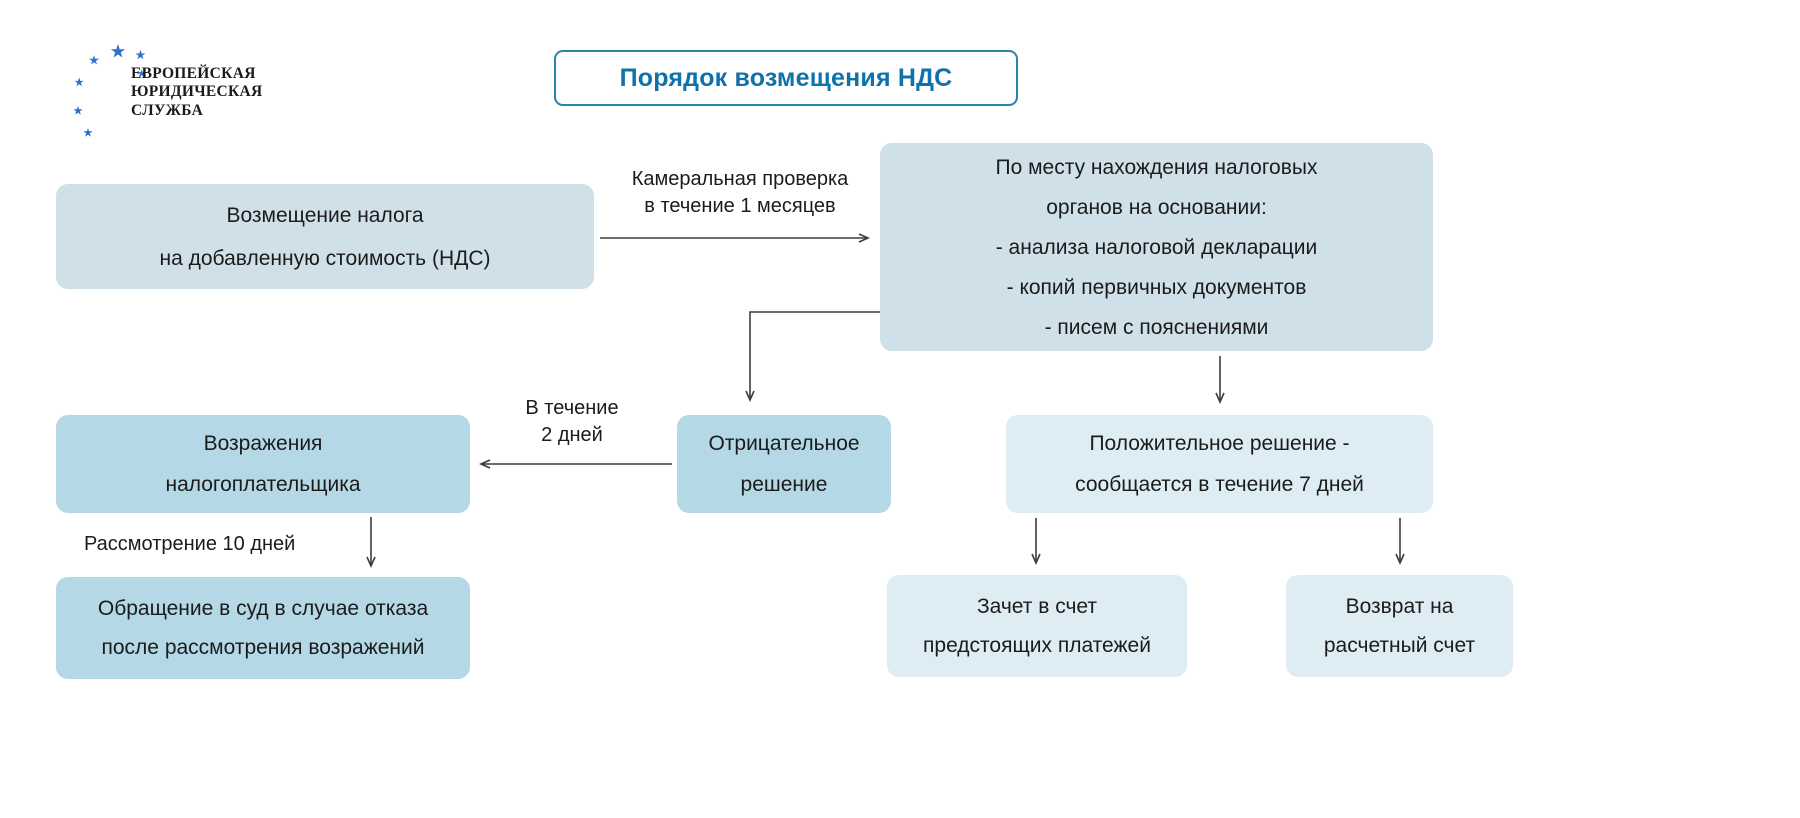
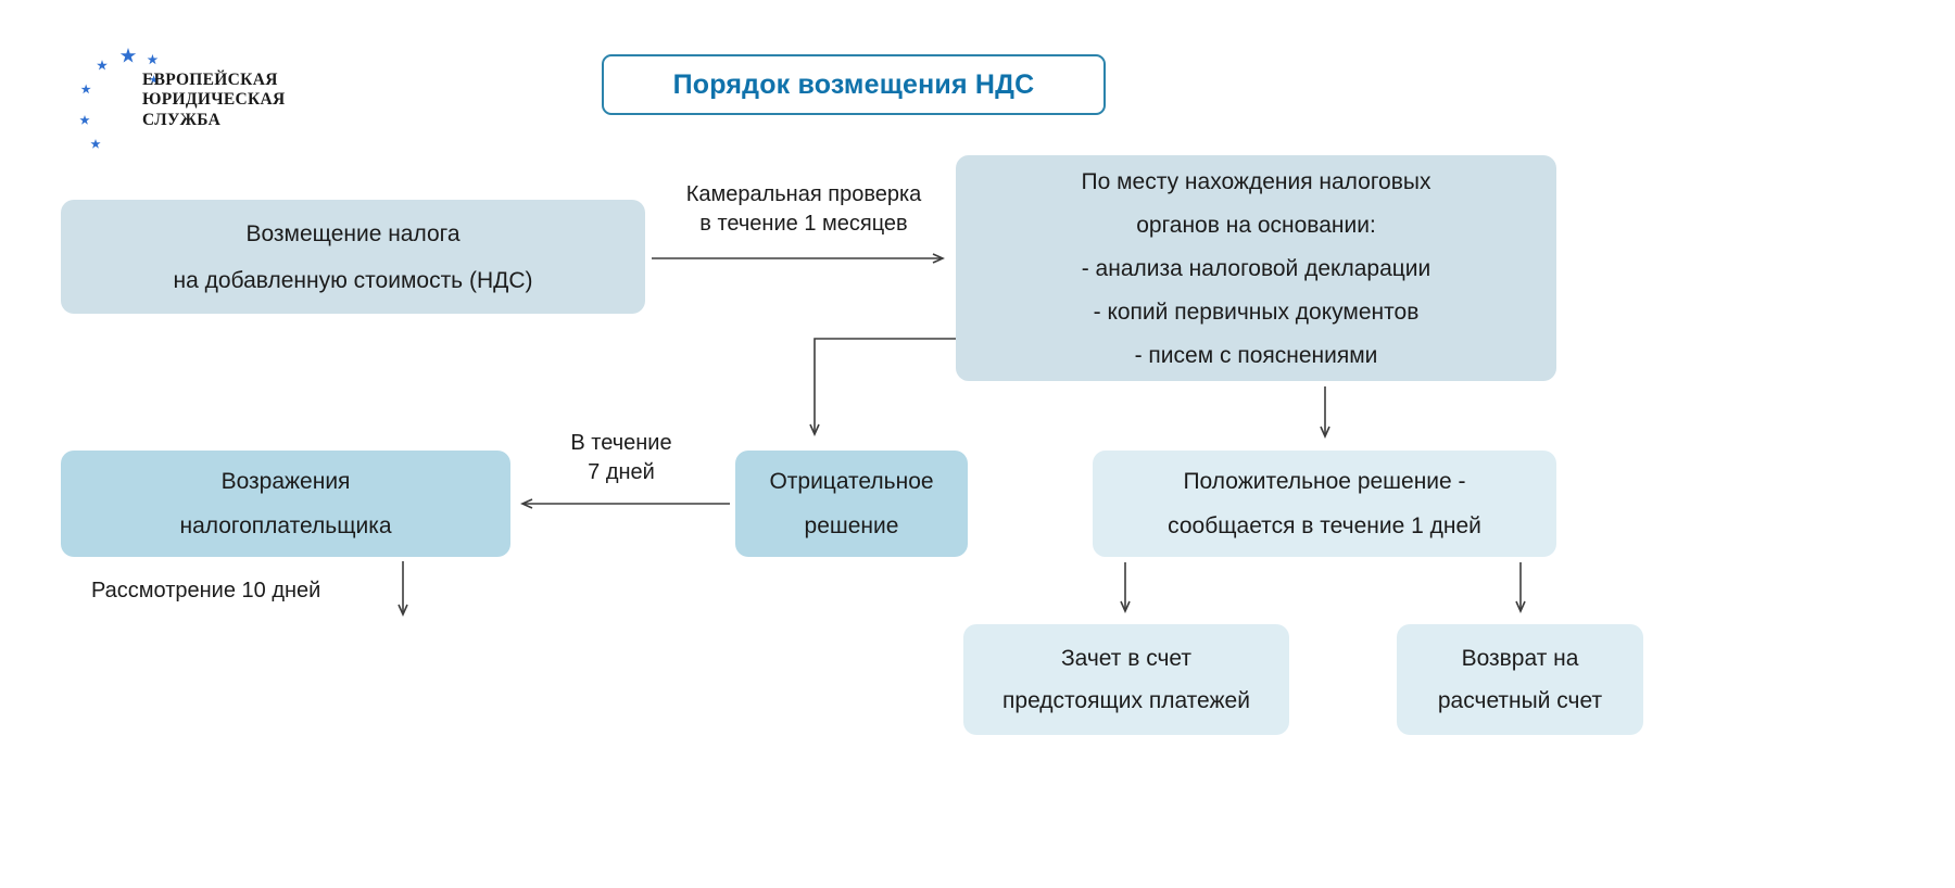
  ЕВРОПЕЙСКАЯ
  ЮРИДИЧЕСКАЯ
  СЛУЖБА
  Порядок возмещения НДС
  Камеральная проверка
  в течение 1 месяцев
  В течение
- 2 дней
+ 7 дней
  Рассмотрение 10 дней
  Возмещение налога
  на добавленную стоимость (НДС)
  По месту нахождения налоговых
  органов на основании:
  - анализа налоговой декларации
  - копий первичных документов
  - писем с пояснениями
  Отрицательное
  решение
  Положительное решение -
- сообщается в течение 7 дней
+ сообщается в течение 1 дней
  Возражения
  налогоплательщика
- Обращение в суд в случае отказа
- после рассмотрения возражений
  Зачет в счет
  предстоящих платежей
  Возврат на
  расчетный счет
